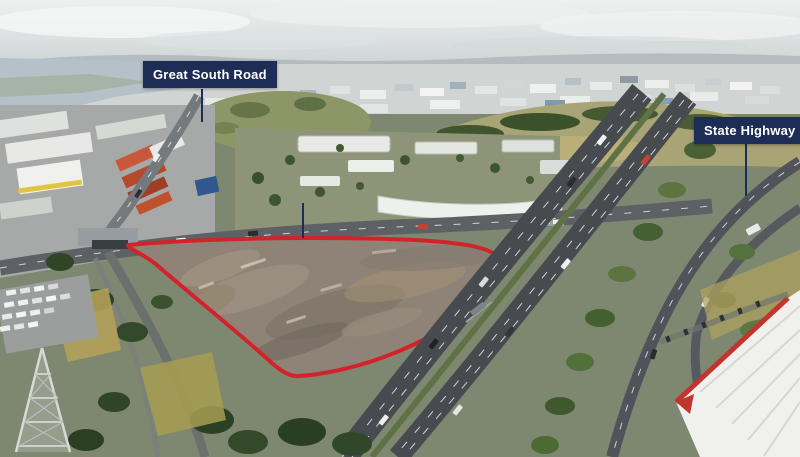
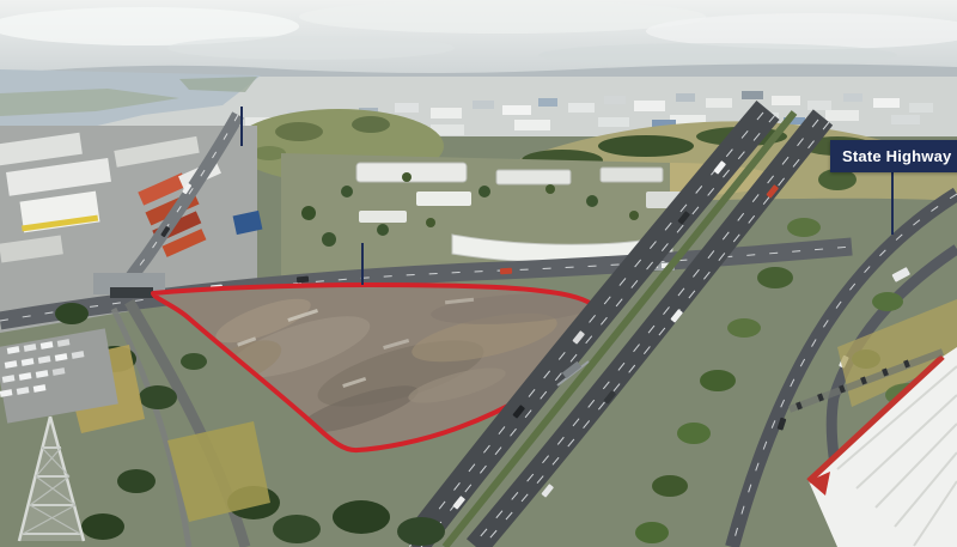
- Great South Road
  State Highway
